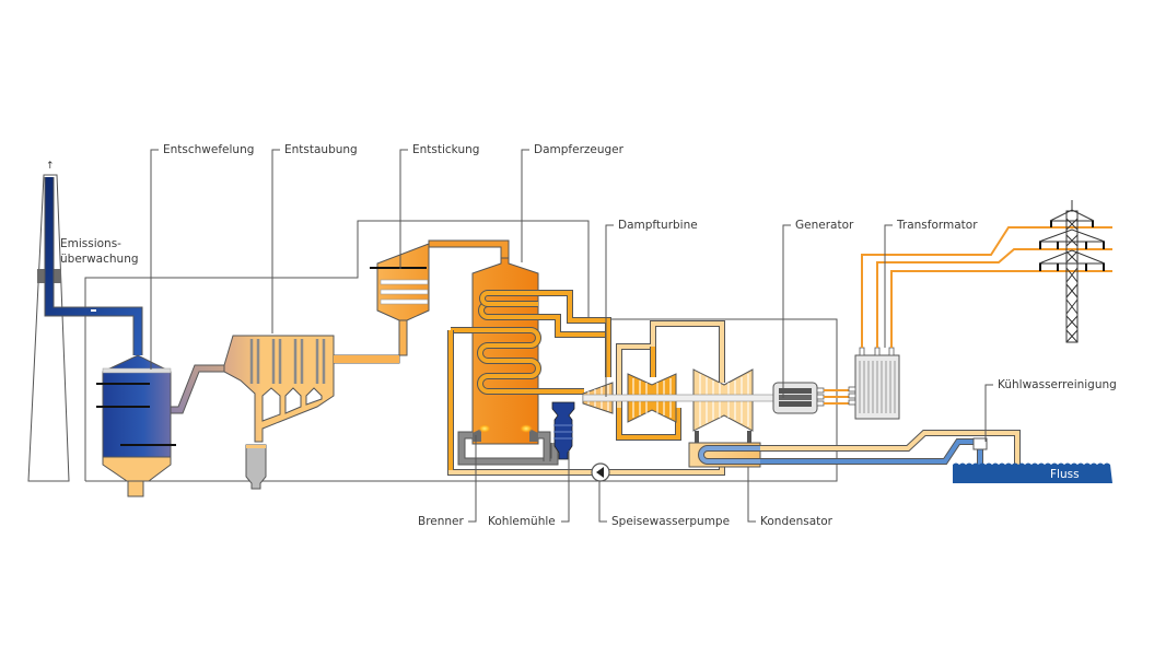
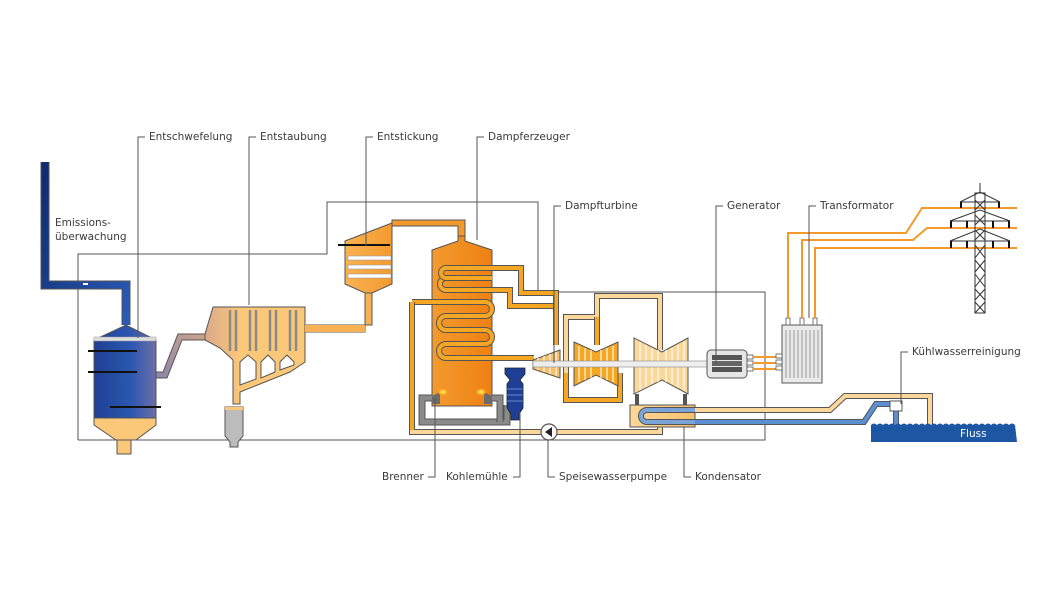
- ↑
  Emissions-
  überwachung
  Entschwefelung
  Entstaubung
  Entstickung
  Dampferzeuger
  Dampfturbine
  Generator
  Transformator
  Kühlwasserreinigung
  Fluss
  Brenner
  Kohlemühle
  Speisewasserpumpe
  Kondensator
